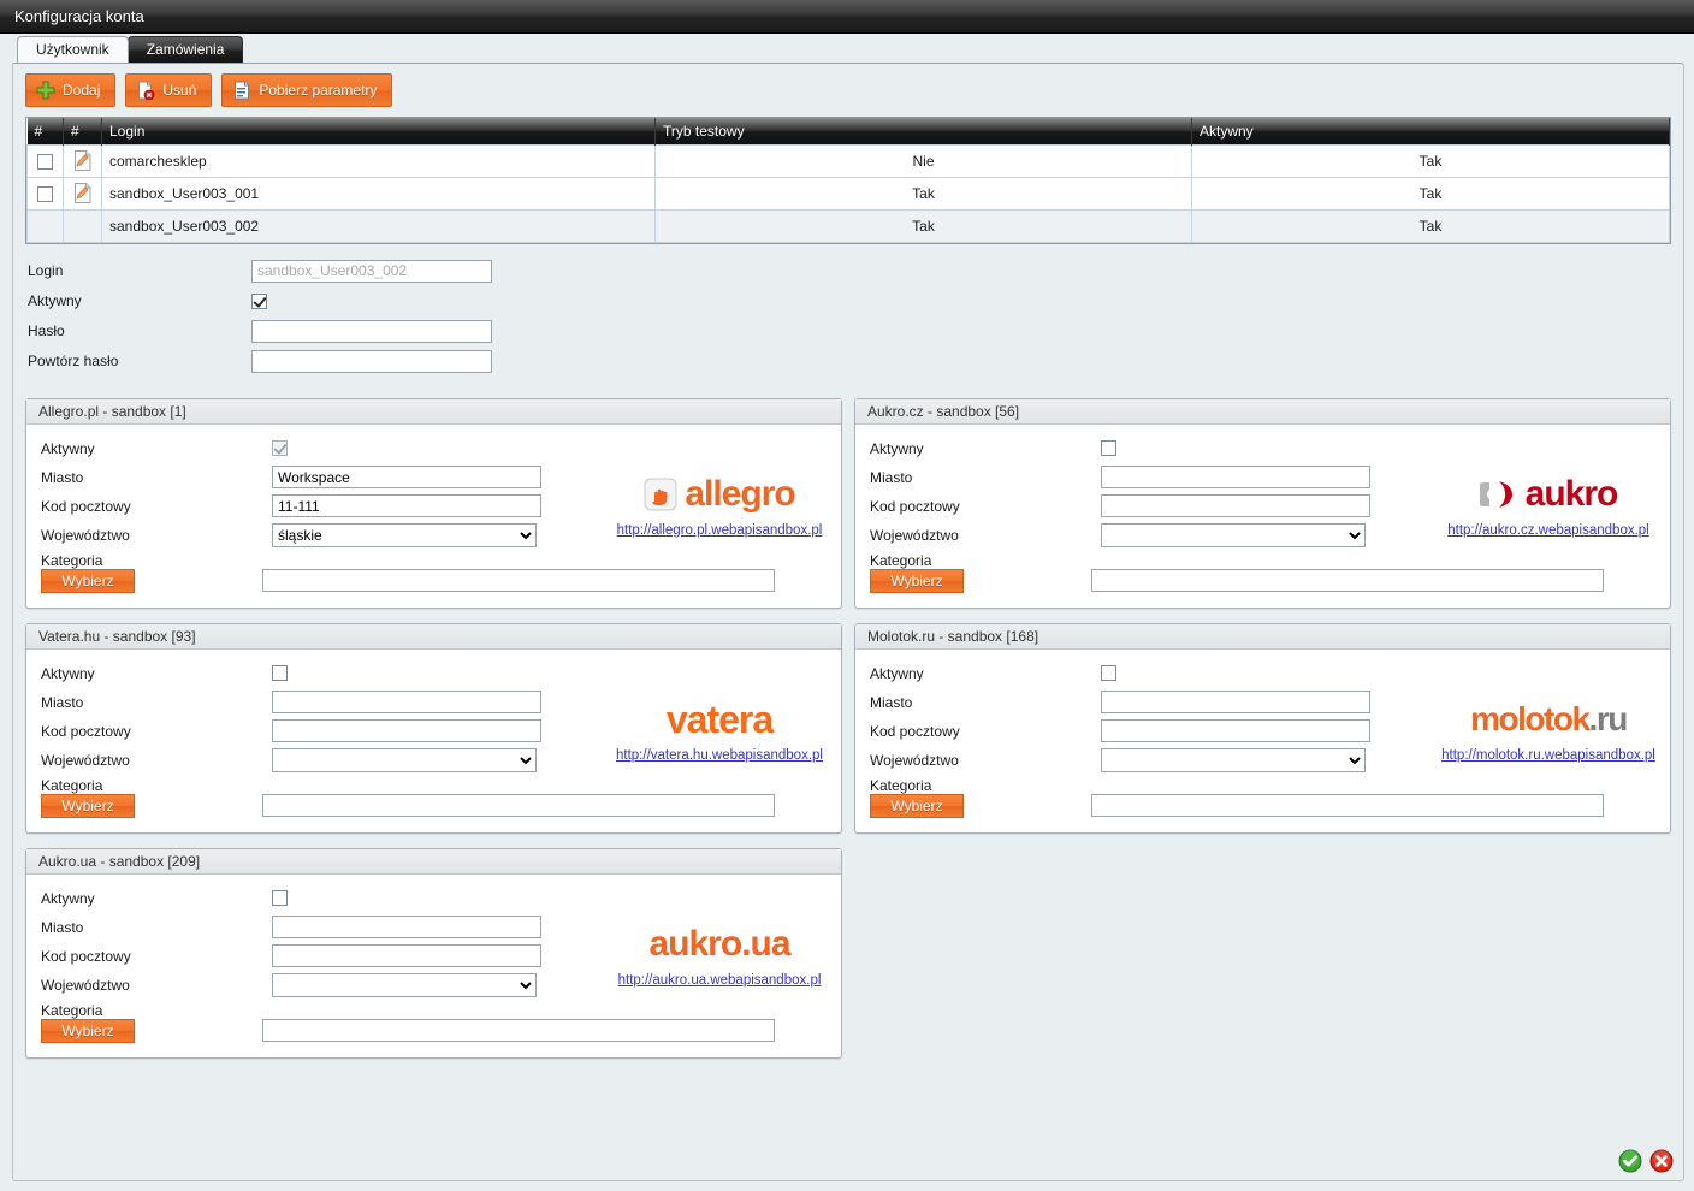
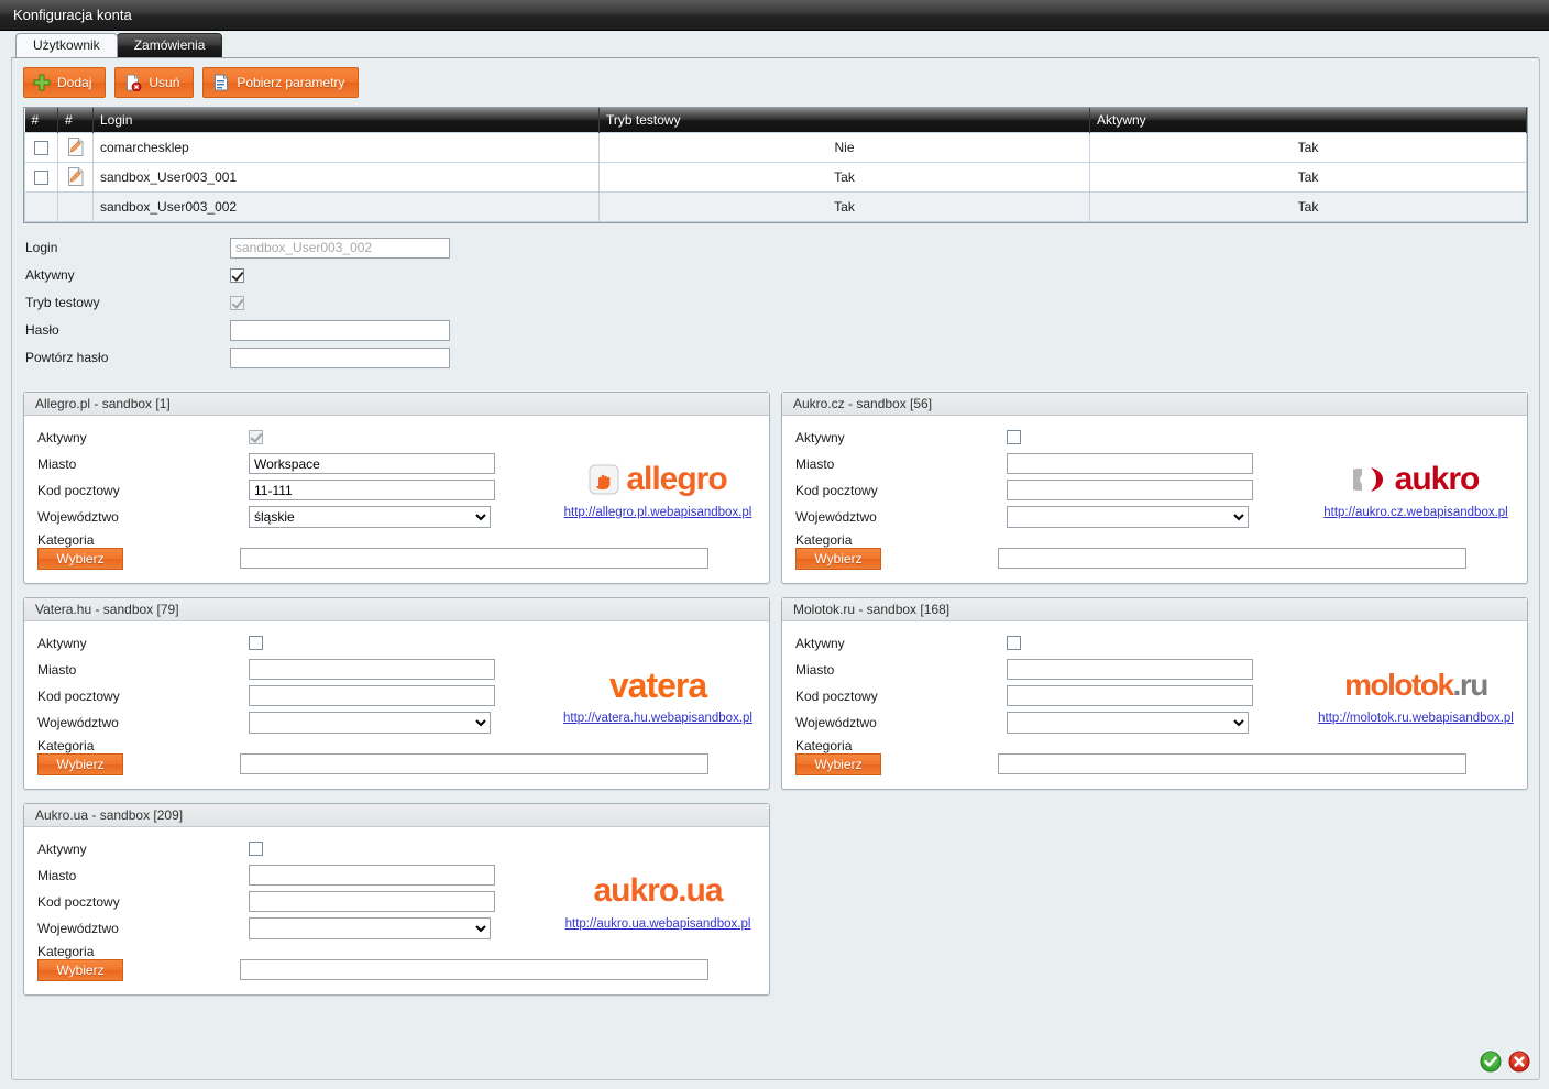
  Konfiguracja konta
  Użytkownik
  Zamówienia
  Dodaj
  Usuń
  Pobierz parametry
  #	#	Login	Tryb testowy	Aktywny
  		comarchesklep	Nie	Tak
  		sandbox_User003_001	Tak	Tak
  		sandbox_User003_002	Tak	Tak
  Login
  sandbox_User003_002
  Aktywny
+ Tryb testowy
  Hasło
  Powtórz hasło
  Allegro.pl - sandbox [1]
  Aktywny
  Miasto
  Workspace
  Kod pocztowy
  11-111
  Województwo
  śląskie
  Kategoria
  Wybierz
  allegro
  http://allegro.pl.webapisandbox.pl
  Aukro.cz - sandbox [56]
  Aktywny
  Miasto
  Kod pocztowy
  Województwo
  Kategoria
  Wybierz
  aukro
  http://aukro.cz.webapisandbox.pl
- Vatera.hu - sandbox [93]
+ Vatera.hu - sandbox [79]
  Aktywny
  Miasto
  Kod pocztowy
  Województwo
  Kategoria
  Wybierz
  vatera
  http://vatera.hu.webapisandbox.pl
  Molotok.ru - sandbox [168]
  Aktywny
  Miasto
  Kod pocztowy
  Województwo
  Kategoria
  Wybierz
  molotok.ru
  http://molotok.ru.webapisandbox.pl
  Aukro.ua - sandbox [209]
  Aktywny
  Miasto
  Kod pocztowy
  Województwo
  Kategoria
  Wybierz
  aukro.ua
  http://aukro.ua.webapisandbox.pl
